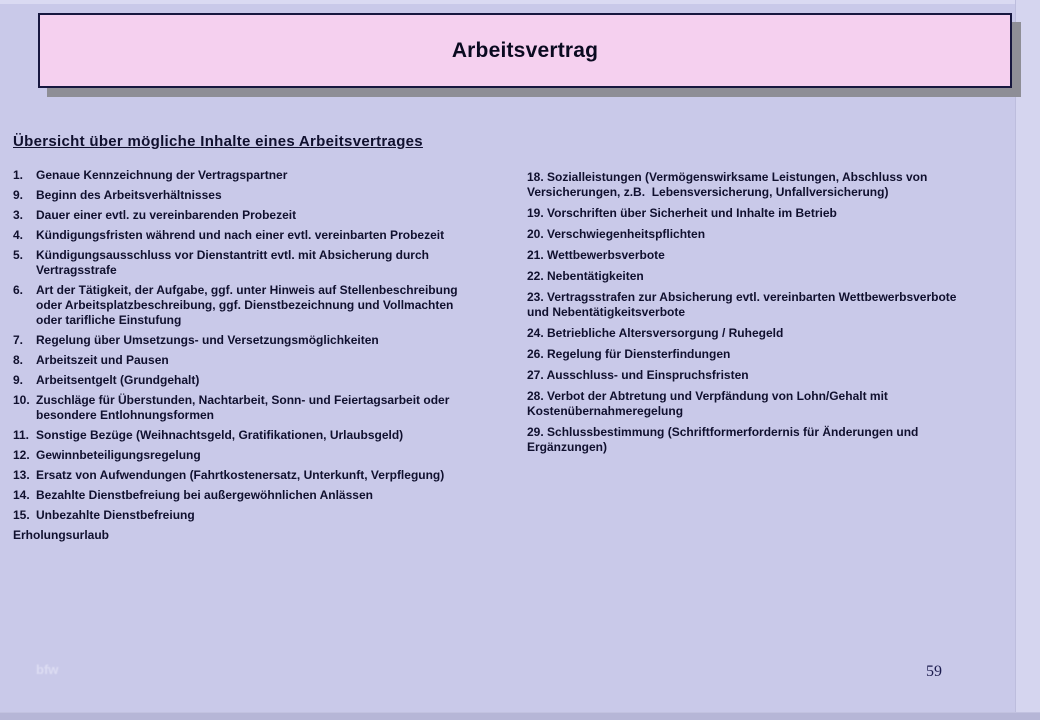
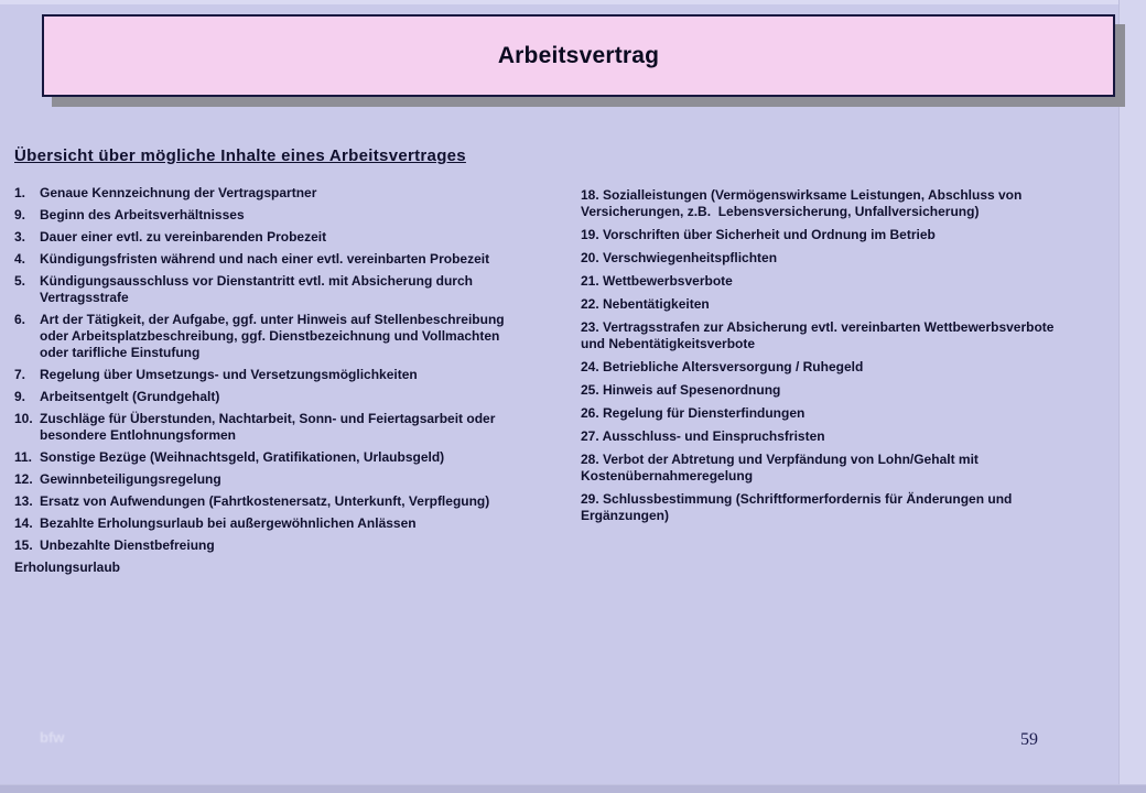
  Arbeitsvertrag
  Übersicht über mögliche Inhalte eines Arbeitsvertrages
  1. Genaue Kennzeichnung der Vertragspartner
  9. Beginn des Arbeitsverhältnisses
  3. Dauer einer evtl. zu vereinbarenden Probezeit
  4. Kündigungsfristen während und nach einer evtl. vereinbarten Probezeit
  5. Kündigungsausschluss vor Dienstantritt evtl. mit Absicherung durch
  Vertragsstrafe
  6. Art der Tätigkeit, der Aufgabe, ggf. unter Hinweis auf Stellenbeschreibung
  oder Arbeitsplatzbeschreibung, ggf. Dienstbezeichnung und Vollmachten
  oder tarifliche Einstufung
  7. Regelung über Umsetzungs- und Versetzungsmöglichkeiten
- 8. Arbeitszeit und Pausen
  9. Arbeitsentgelt (Grundgehalt)
  10. Zuschläge für Überstunden, Nachtarbeit, Sonn- und Feiertagsarbeit oder
  besondere Entlohnungsformen
  11. Sonstige Bezüge (Weihnachtsgeld, Gratifikationen, Urlaubsgeld)
  12. Gewinnbeteiligungsregelung
  13. Ersatz von Aufwendungen (Fahrtkostenersatz, Unterkunft, Verpflegung)
- 14. Bezahlte Dienstbefreiung bei außergewöhnlichen Anlässen
+ 14. Bezahlte Erholungsurlaub bei außergewöhnlichen Anlässen
  15. Unbezahlte Dienstbefreiung
  Erholungsurlaub
  18. Sozialleistungen (Vermögenswirksame Leistungen, Abschluss von
  Versicherungen, z.B. Lebensversicherung, Unfallversicherung)
- 19. Vorschriften über Sicherheit und Inhalte im Betrieb
+ 19. Vorschriften über Sicherheit und Ordnung im Betrieb
  20. Verschwiegenheitspflichten
  21. Wettbewerbsverbote
  22. Nebentätigkeiten
  23. Vertragsstrafen zur Absicherung evtl. vereinbarten Wettbewerbsverbote
  und Nebentätigkeitsverbote
  24. Betriebliche Altersversorgung / Ruhegeld
+ 25. Hinweis auf Spesenordnung
  26. Regelung für Diensterfindungen
  27. Ausschluss- und Einspruchsfristen
  28. Verbot der Abtretung und Verpfändung von Lohn/Gehalt mit
  Kostenübernahmeregelung
  29. Schlussbestimmung (Schriftformerfordernis für Änderungen und
  Ergänzungen)
  59
